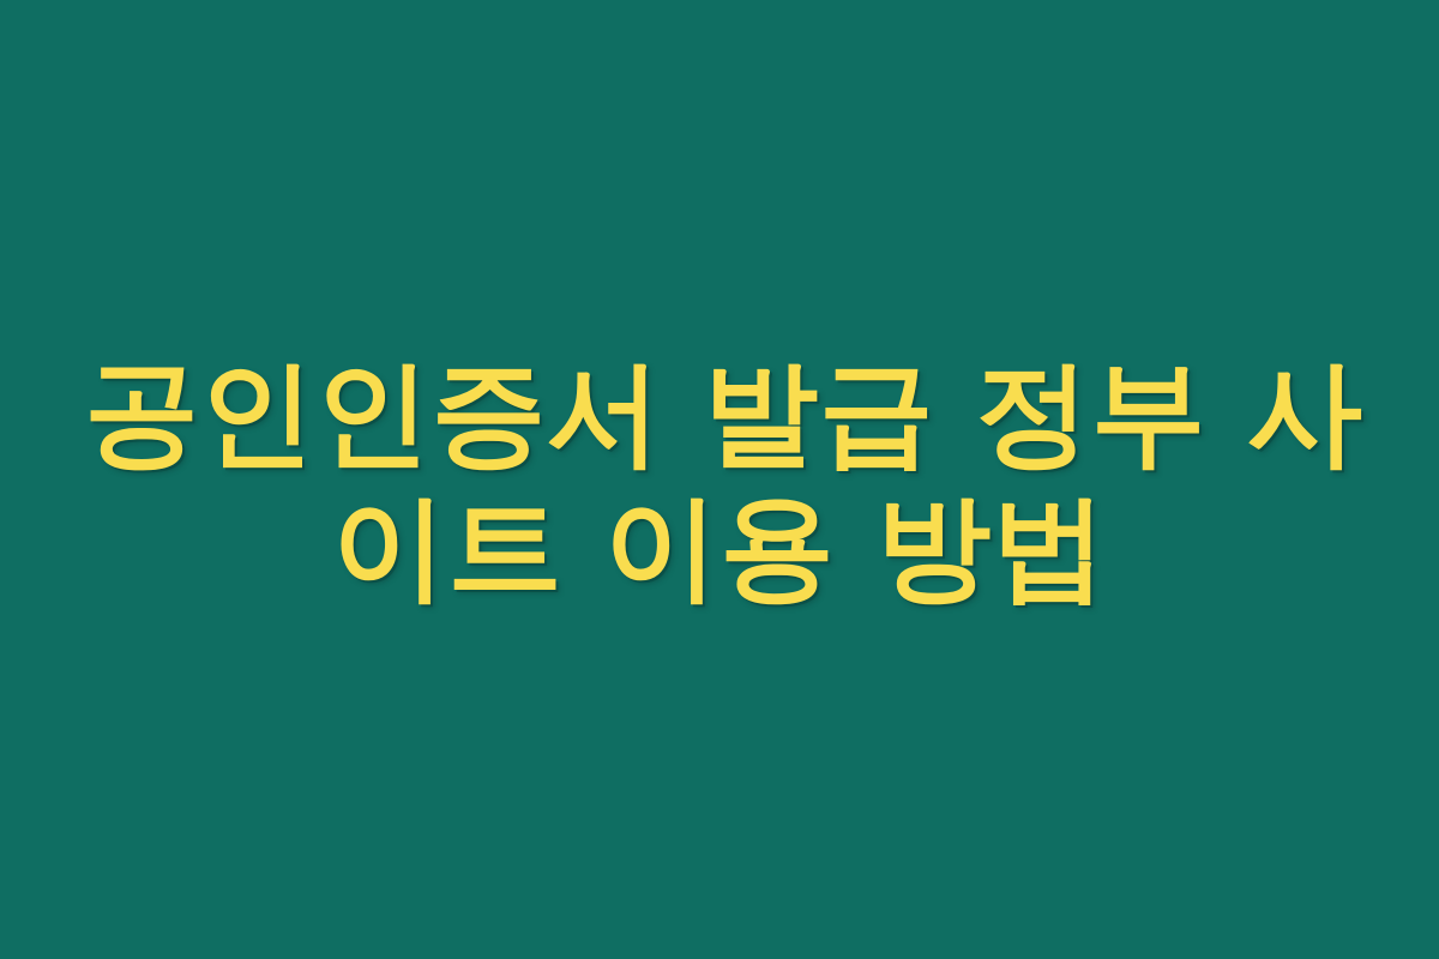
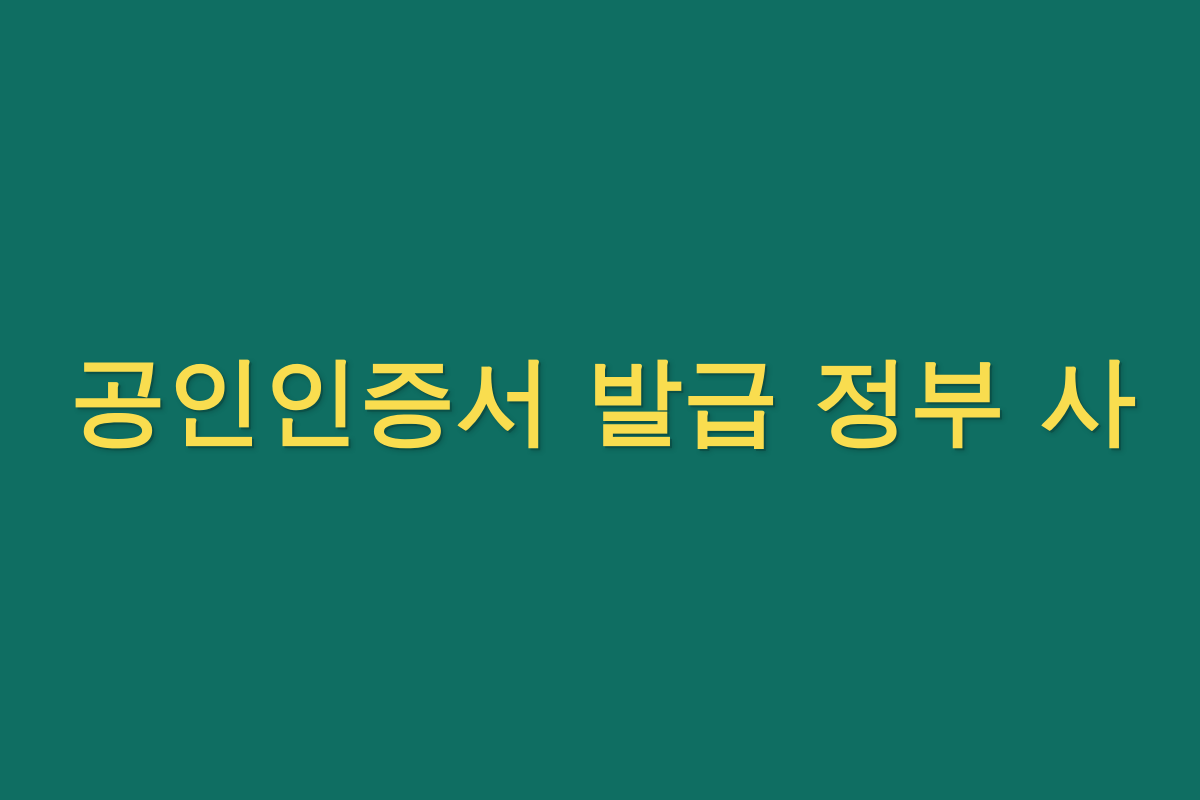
  공인인증서 발급 정부 사
- 이트 이용 방법
